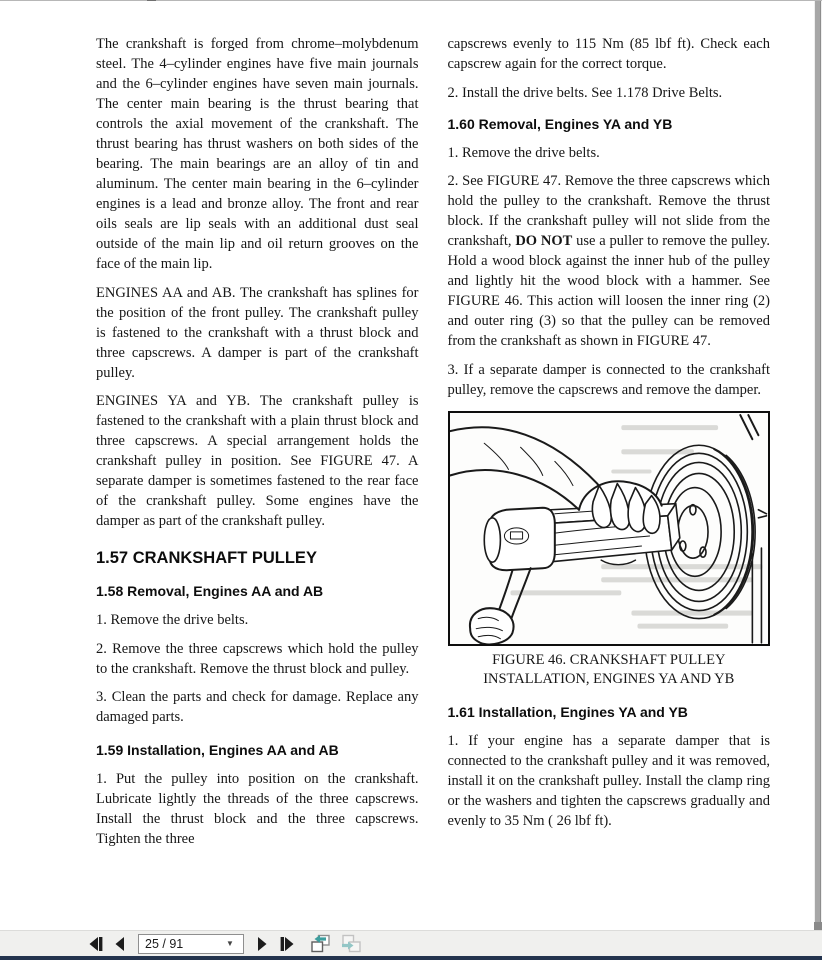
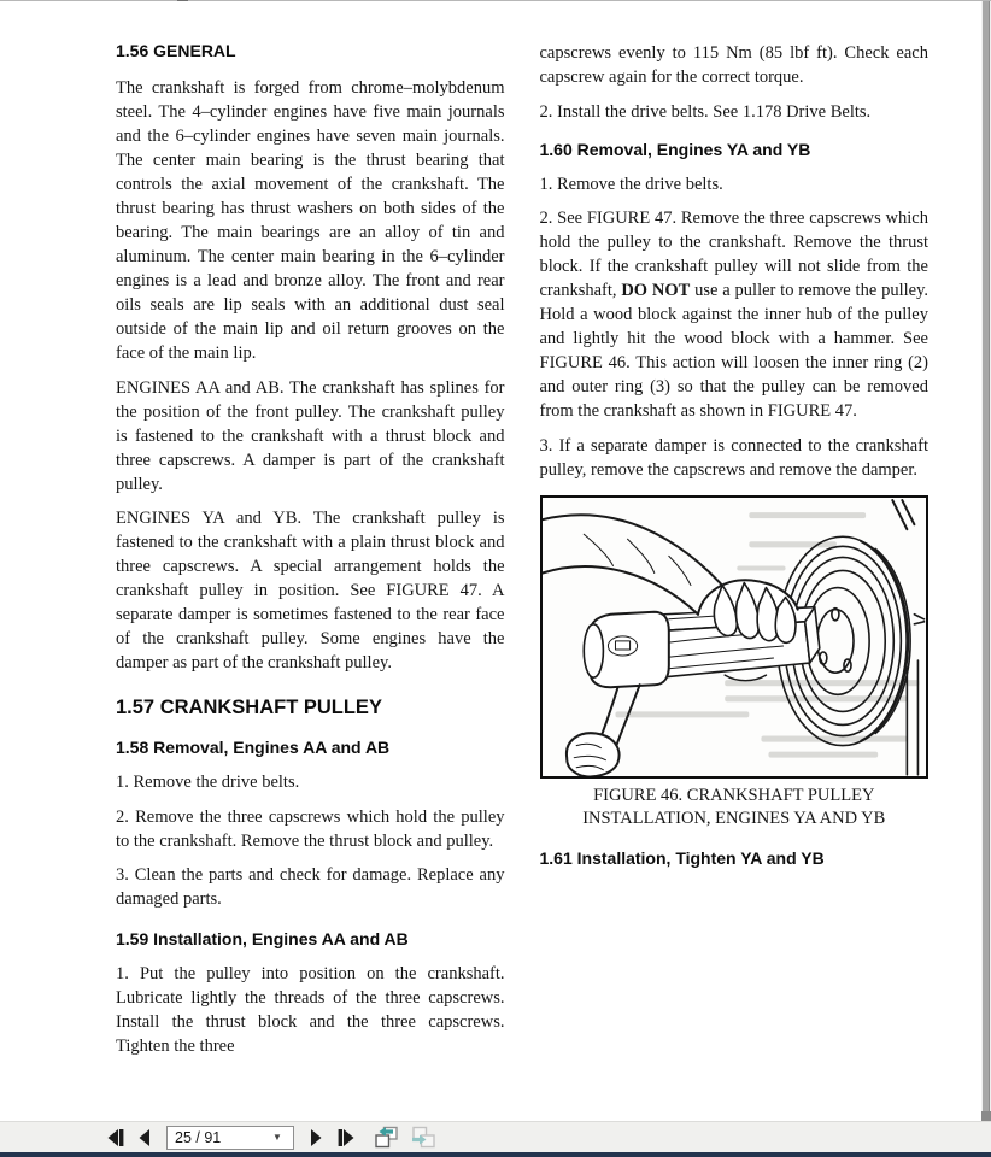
+ 1.56 GENERAL
  The crankshaft is forged from chrome–molybdenum steel. The 4–cylinder engines have five main journals and the 6–cylinder engines have seven main journals. The center main bearing is the thrust bearing that controls the axial movement of the crankshaft. The thrust bearing has thrust washers on both sides of the bearing. The main bearings are an alloy of tin and aluminum. The center main bearing in the 6–cylinder engines is a lead and bronze alloy. The front and rear oils seals are lip seals with an additional dust seal outside of the main lip and oil return grooves on the face of the main lip.
  ENGINES AA and AB. The crankshaft has splines for the position of the front pulley. The crankshaft pulley is fastened to the crankshaft with a thrust block and three capscrews. A damper is part of the crankshaft pulley.
  ENGINES YA and YB. The crankshaft pulley is fastened to the crankshaft with a plain thrust block and three capscrews. A special arrangement holds the crankshaft pulley in position. See FIGURE 47. A separate damper is sometimes fastened to the rear face of the crankshaft pulley. Some engines have the damper as part of the crankshaft pulley.
  1.57 CRANKSHAFT PULLEY
  1.58 Removal, Engines AA and AB
  1. Remove the drive belts.
  2. Remove the three capscrews which hold the pulley to the crankshaft. Remove the thrust block and pulley.
  3. Clean the parts and check for damage. Replace any damaged parts.
  1.59 Installation, Engines AA and AB
  1. Put the pulley into position on the crankshaft. Lubricate lightly the threads of the three capscrews. Install the thrust block and the three capscrews. Tighten the three
  capscrews evenly to 115 Nm (85 lbf ft). Check each capscrew again for the correct torque.
  2. Install the drive belts. See 1.178 Drive Belts.
  1.60 Removal, Engines YA and YB
  1. Remove the drive belts.
  2. See FIGURE 47. Remove the three capscrews which hold the pulley to the crankshaft. Remove the thrust block. If the crankshaft pulley will not slide from the crankshaft, DO NOT use a puller to remove the pulley. Hold a wood block against the inner hub of the pulley and lightly hit the wood block with a hammer. See FIGURE 46. This action will loosen the inner ring (2) and outer ring (3) so that the pulley can be removed from the crankshaft as shown in FIGURE 47.
  3. If a separate damper is connected to the crankshaft pulley, remove the capscrews and remove the damper.
  FIGURE 46. CRANKSHAFT PULLEY
  INSTALLATION, ENGINES YA AND YB
- 1.61 Installation, Engines YA and YB
+ 1.61 Installation, Tighten YA and YB
- 1. If your engine has a separate damper that is connected to the crankshaft pulley and it was removed, install it on the crankshaft pulley. Install the clamp ring or the washers and tighten the capscrews gradually and evenly to 35 Nm ( 26 lbf ft).
  25 / 91
  ▼
